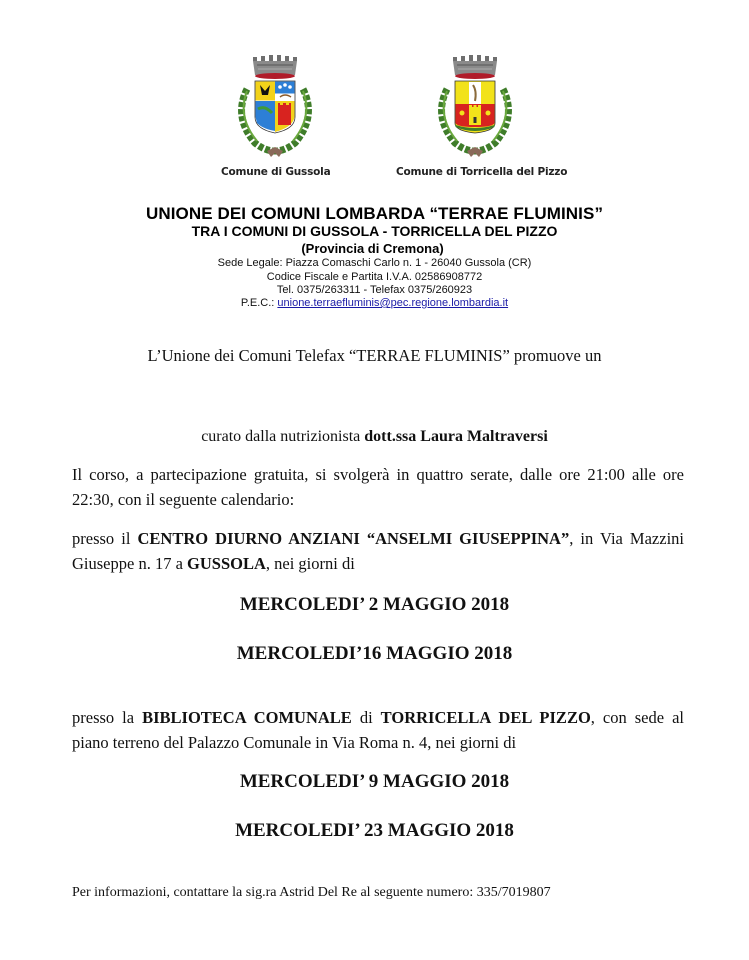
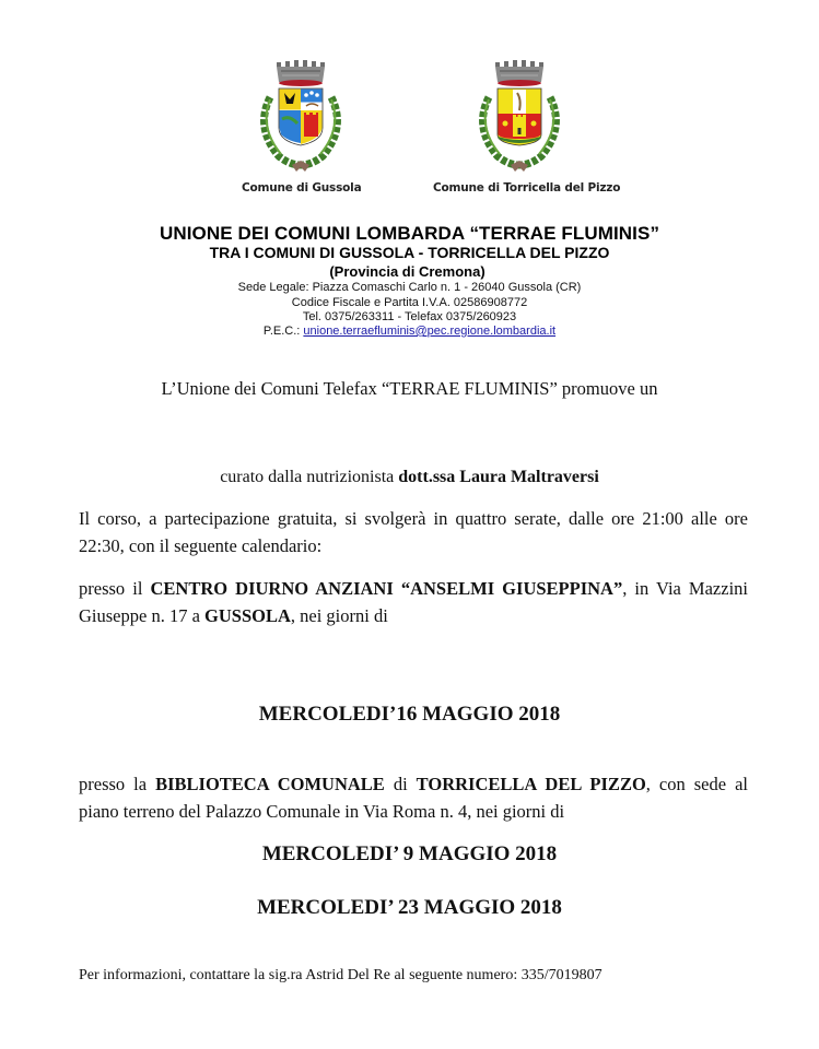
  Comune di Gussola
  Comune di Torricella del Pizzo
  UNIONE DEI COMUNI LOMBARDA “TERRAE FLUMINIS”
  TRA I COMUNI DI GUSSOLA - TORRICELLA DEL PIZZO
  (Provincia di Cremona)
  Sede Legale: Piazza Comaschi Carlo n. 1 - 26040 Gussola (CR)
  Codice Fiscale e Partita I.V.A. 02586908772
  Tel. 0375/263311 - Telefax 0375/260923
  P.E.C.: unione.terraefluminis@pec.regione.lombardia.it
  L’Unione dei Comuni Telefax “TERRAE FLUMINIS” promuove un
  curato dalla nutrizionista dott.ssa Laura Maltraversi
  Il corso, a partecipazione gratuita, si svolgerà in quattro serate, dalle ore 21:00 alle ore 22:30, con il seguente calendario:
  presso il CENTRO DIURNO ANZIANI “ANSELMI GIUSEPPINA”, in Via Mazzini Giuseppe n. 17 a GUSSOLA, nei giorni di
- MERCOLEDI’ 2 MAGGIO 2018
  MERCOLEDI’16 MAGGIO 2018
  presso la BIBLIOTECA COMUNALE di TORRICELLA DEL PIZZO, con sede al piano terreno del Palazzo Comunale in Via Roma n. 4, nei giorni di
  MERCOLEDI’ 9 MAGGIO 2018
  MERCOLEDI’ 23 MAGGIO 2018
  Per informazioni, contattare la sig.ra Astrid Del Re al seguente numero: 335/7019807
